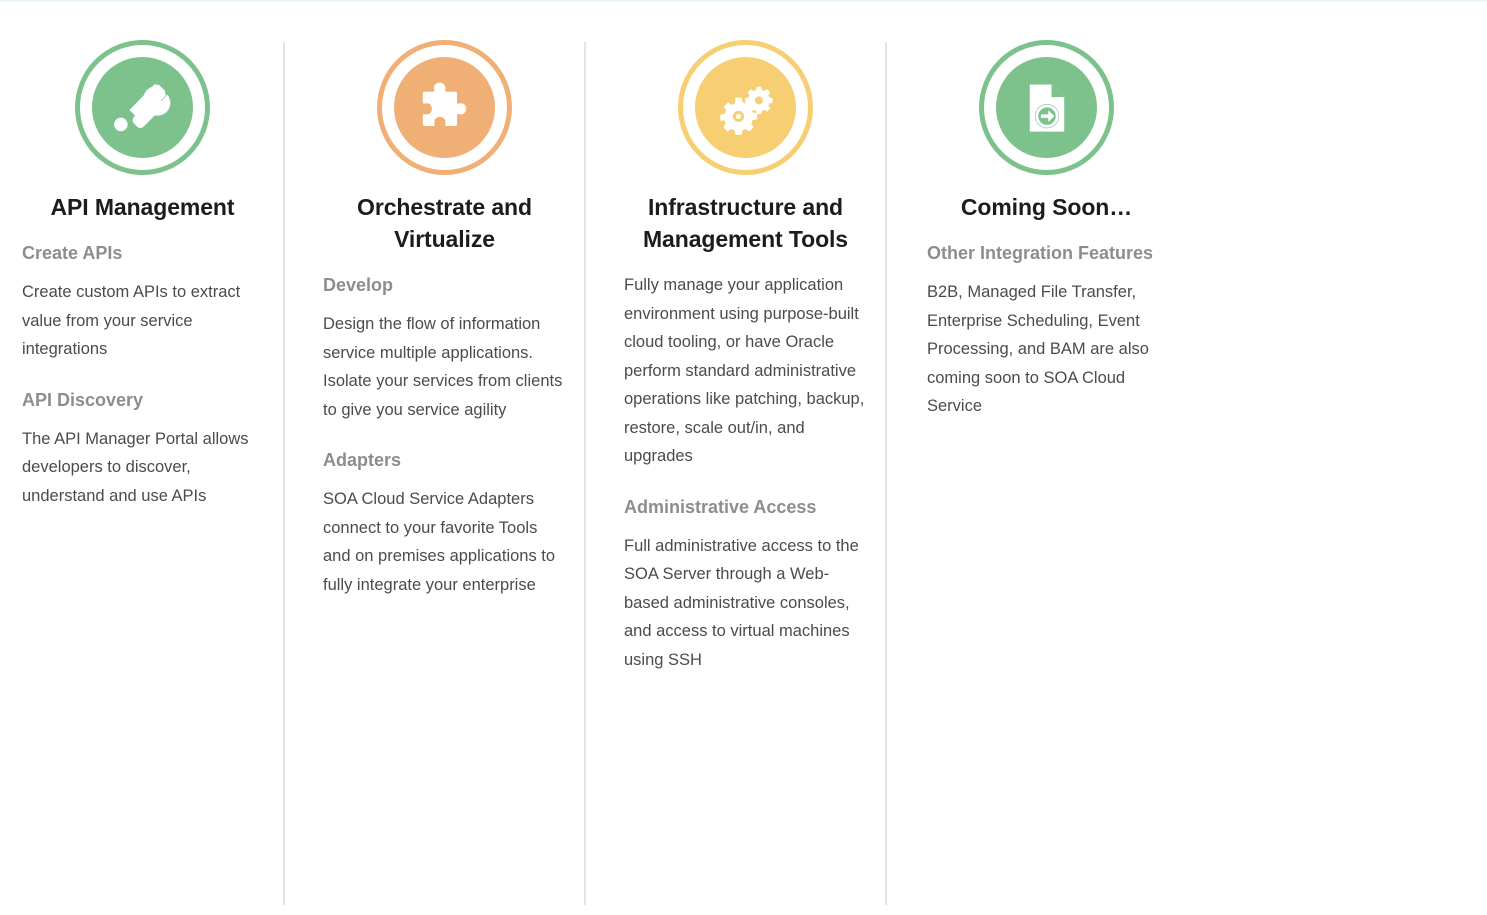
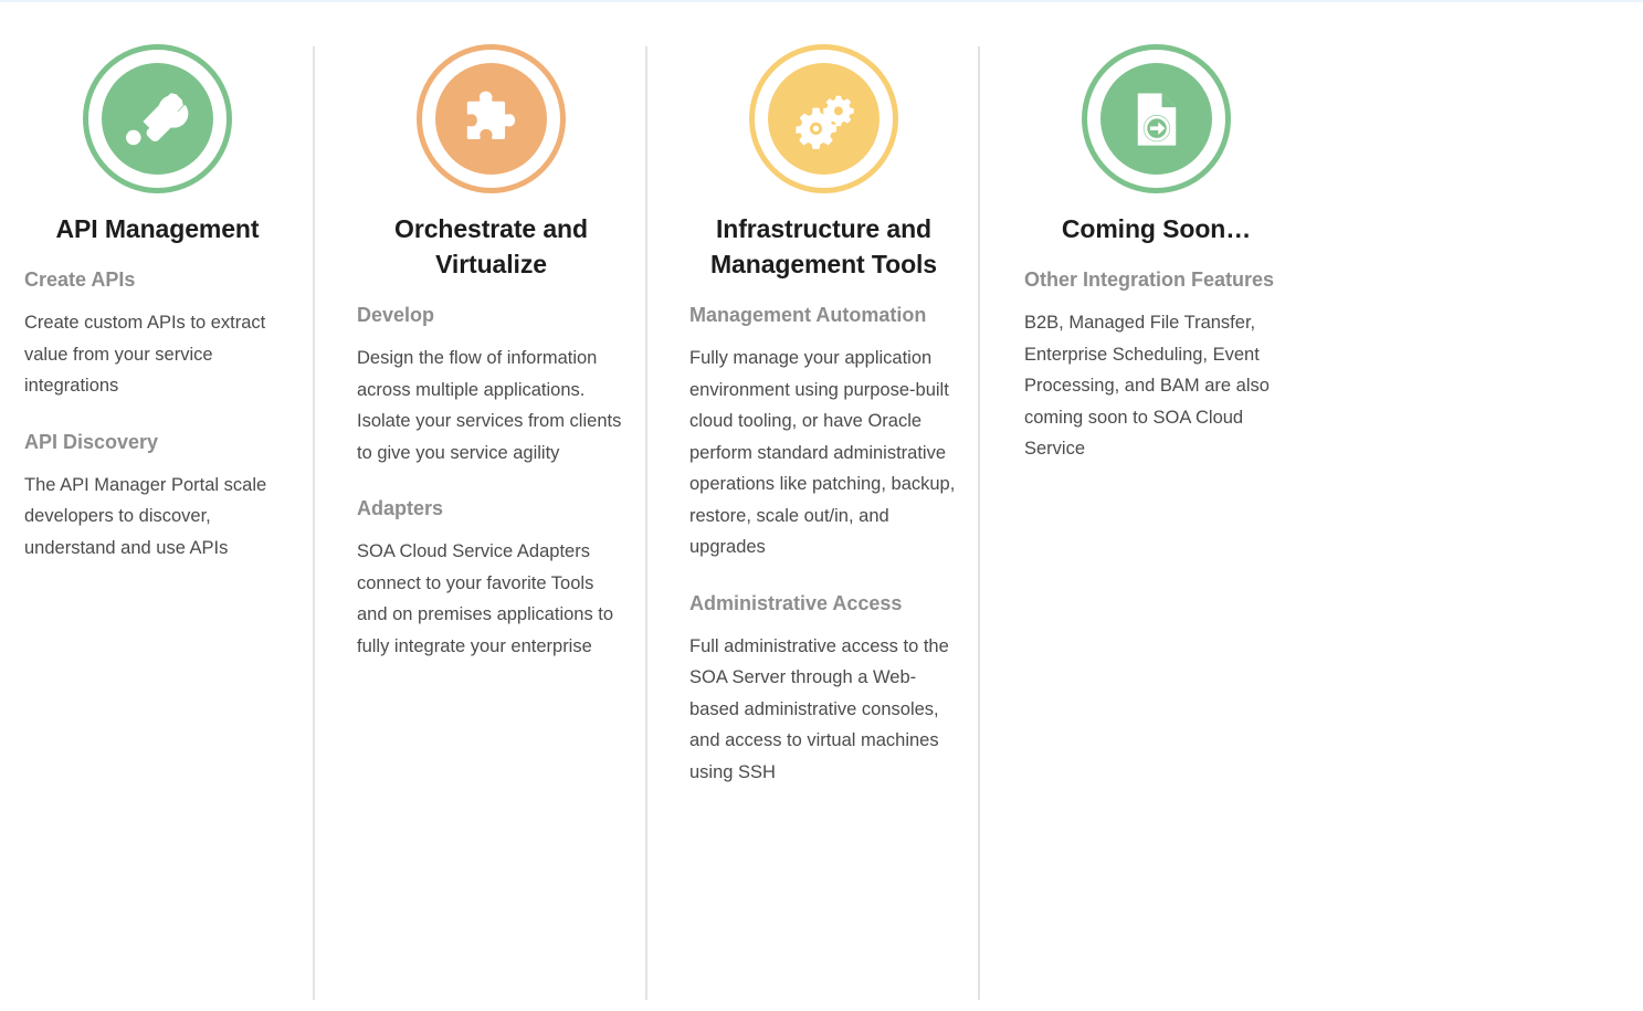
  API Management
  Create APIs
  Create custom APIs to extract value from your service integrations
  API Discovery
- The API Manager Portal allows developers to discover, understand and use APIs
+ The API Manager Portal scale developers to discover, understand and use APIs
  Orchestrate and Virtualize
  Develop
- Design the flow of information service multiple applications. Isolate your services from clients to give you service agility
+ Design the flow of information across multiple applications. Isolate your services from clients to give you service agility
  Adapters
  SOA Cloud Service Adapters connect to your favorite Tools and on premises applications to fully integrate your enterprise
  Infrastructure and Management Tools
+ Management Automation
  Fully manage your application environment using purpose-built cloud tooling, or have Oracle perform standard administrative operations like patching, backup, restore, scale out/in, and upgrades
  Administrative Access
  Full administrative access to the SOA Server through a Web-based administrative consoles, and access to virtual machines using SSH
  Coming Soon…
  Other Integration Features
  B2B, Managed File Transfer, Enterprise Scheduling, Event Processing, and BAM are also coming soon to SOA Cloud Service
